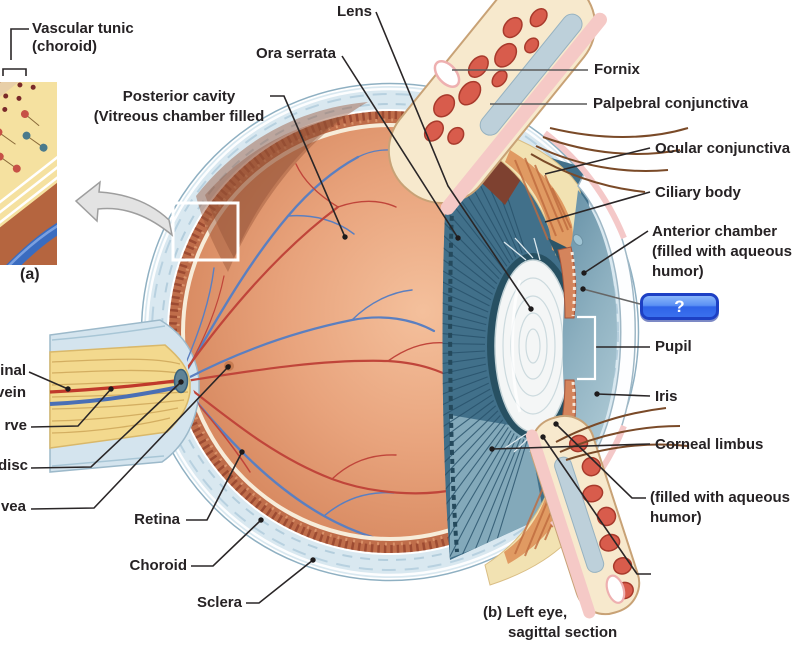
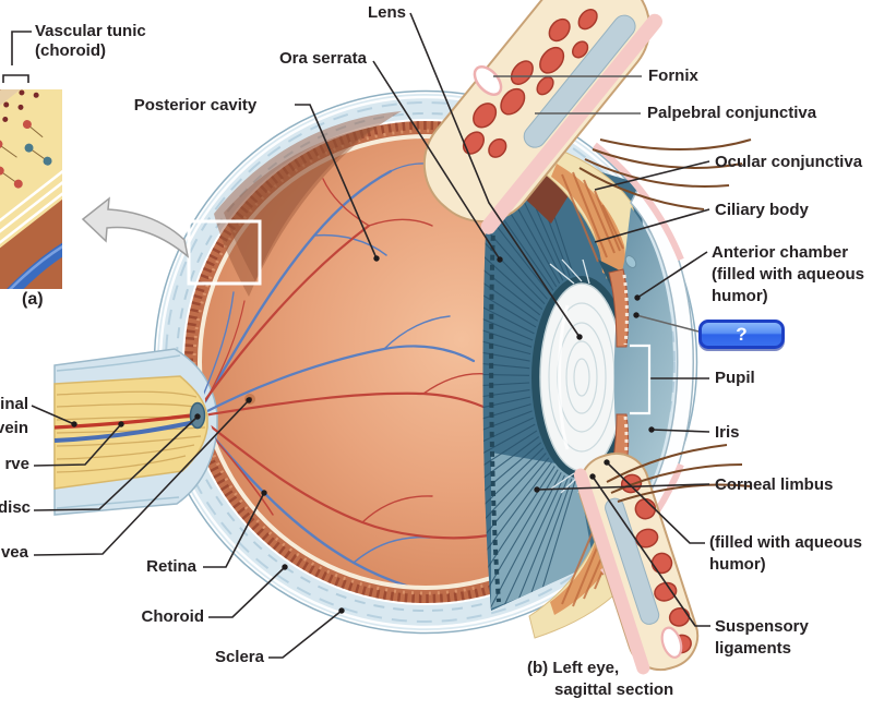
  Vascular tunic
  (choroid)
  Lens
  Ora serrata
  Posterior cavity
- (Vitreous chamber filled
  (a)
  inal
  vein
  rve
  disc
  vea
  Retina
  Choroid
  Sclera
  (b) Left eye,
  sagittal section
  Fornix
  Palpebral conjunctiva
  Ocular conjunctiva
  Ciliary body
  Anterior chamber
  (filled with aqueous
  humor)
  Pupil
  Iris
  Corneal limbus
  (filled with aqueous
  humor)
+ Suspensory
+ ligaments
  ?
